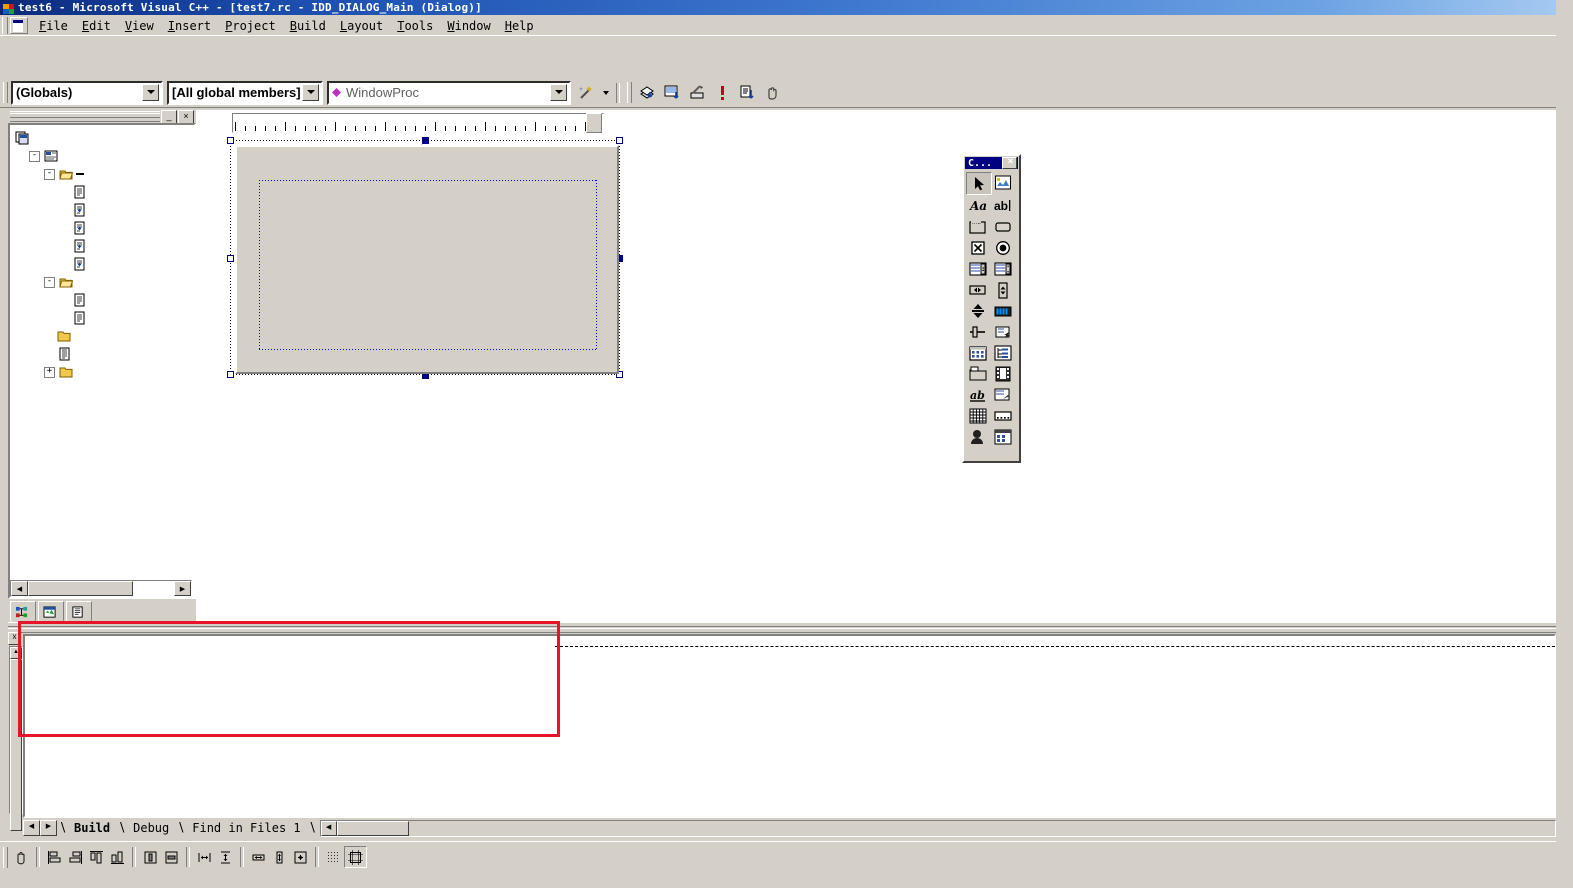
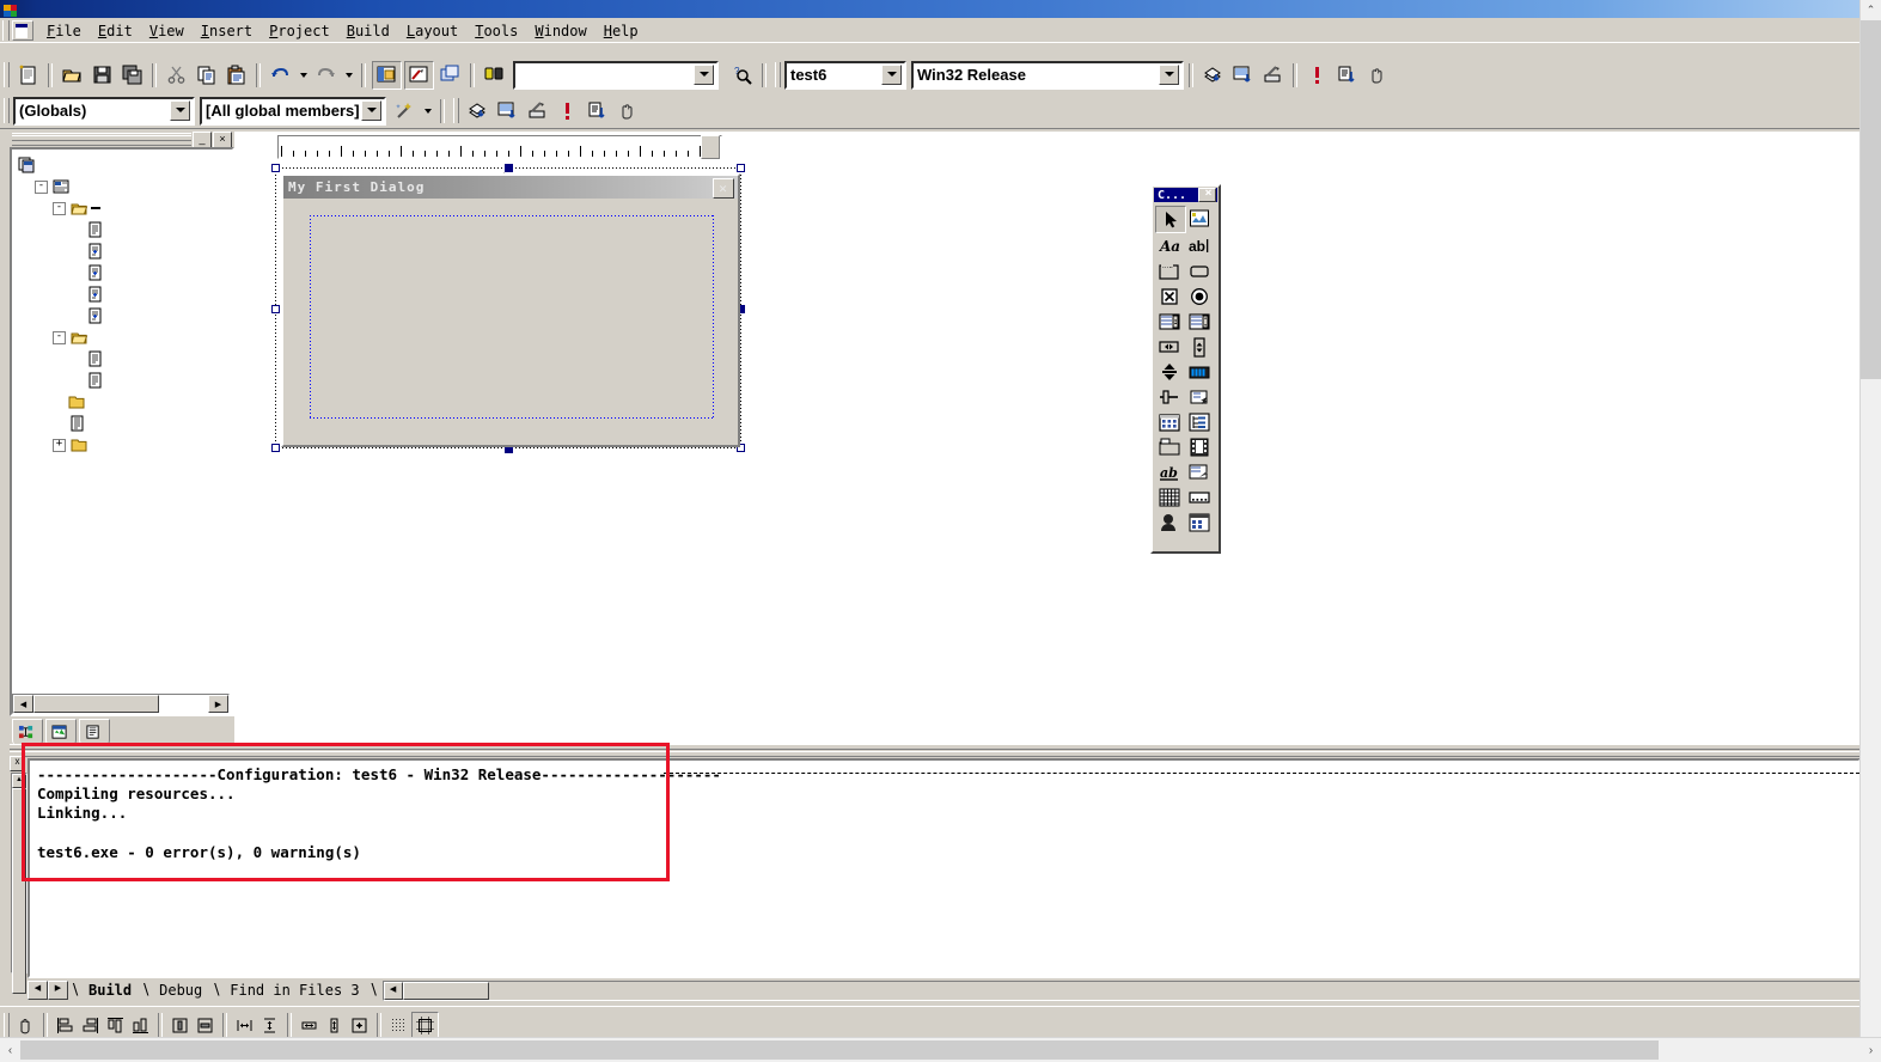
- test6 - Microsoft Visual C++ - [test7.rc - IDD_DIALOG_Main (Dialog)]
  File
  Edit
  View
  Insert
  Project
  Build
  Layout
  Tools
  Window
  Help
+ ?
+ test6
+ Win32 Release
  (Globals)
  [All global members]
- WindowProc
  _
  ×
  -
  -
  -
  +
+ My First Dialog
+ ✕
  C...
  ×
  Aa
  ab
  ab
  x
+ --------------------Configuration: test6 - Win32 Release--------------------
+ Compiling resources...
+ Linking...
+ test6.exe - 0 error(s), 0 warning(s)
  ∖
  Build
  ∖
  Debug
  ∖
- Find in Files 1
+ Find in Files 3
  ∖
+ ⌃
+ ‹
+ ›
